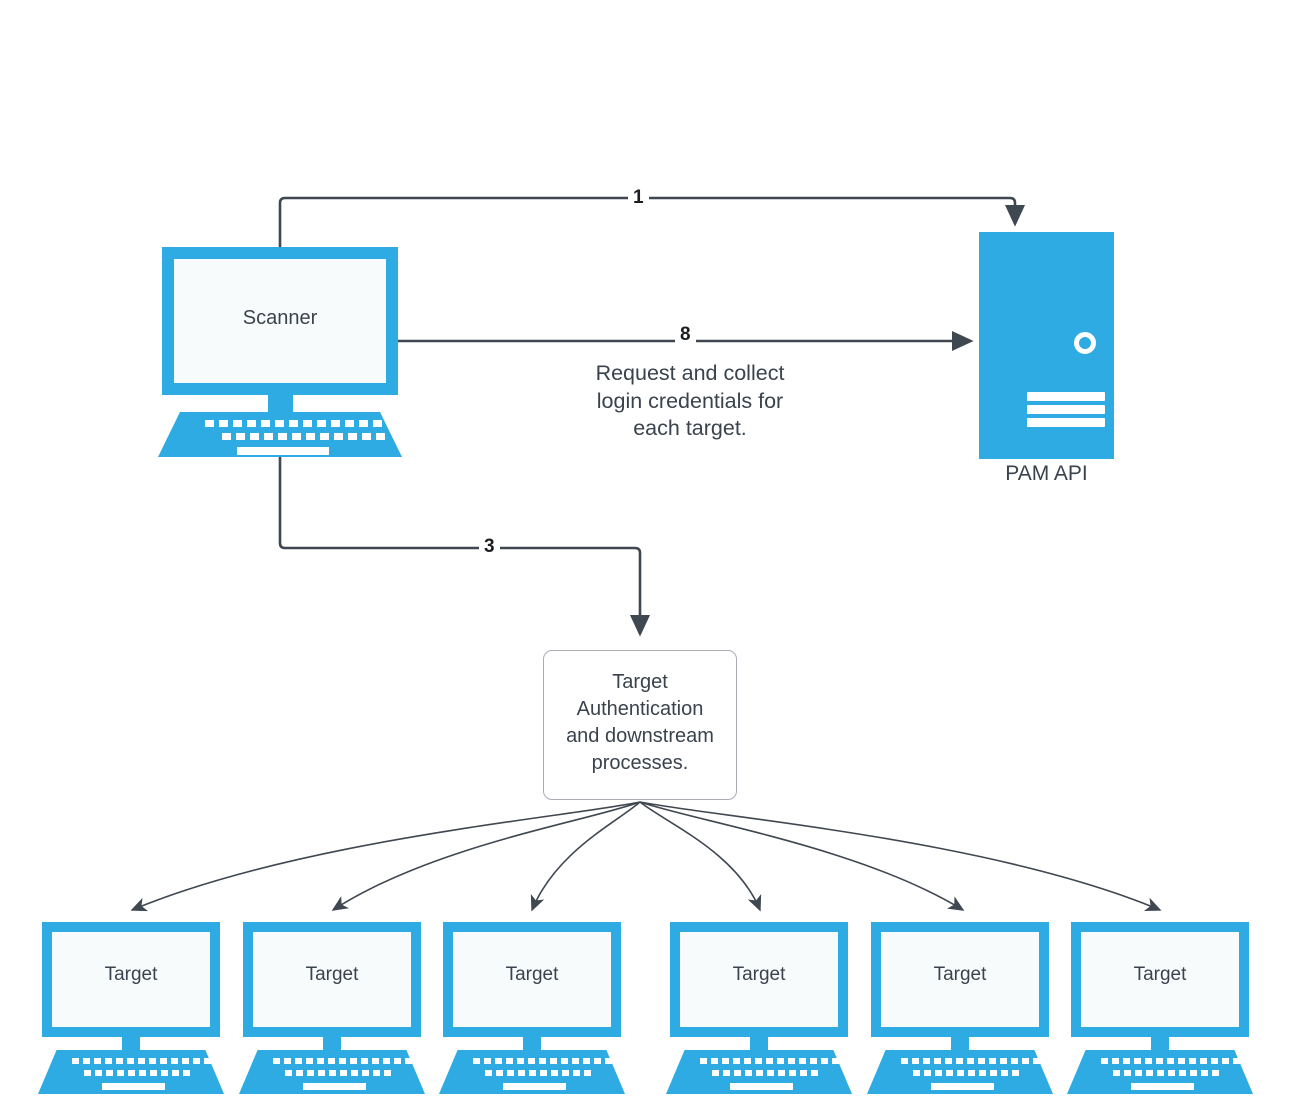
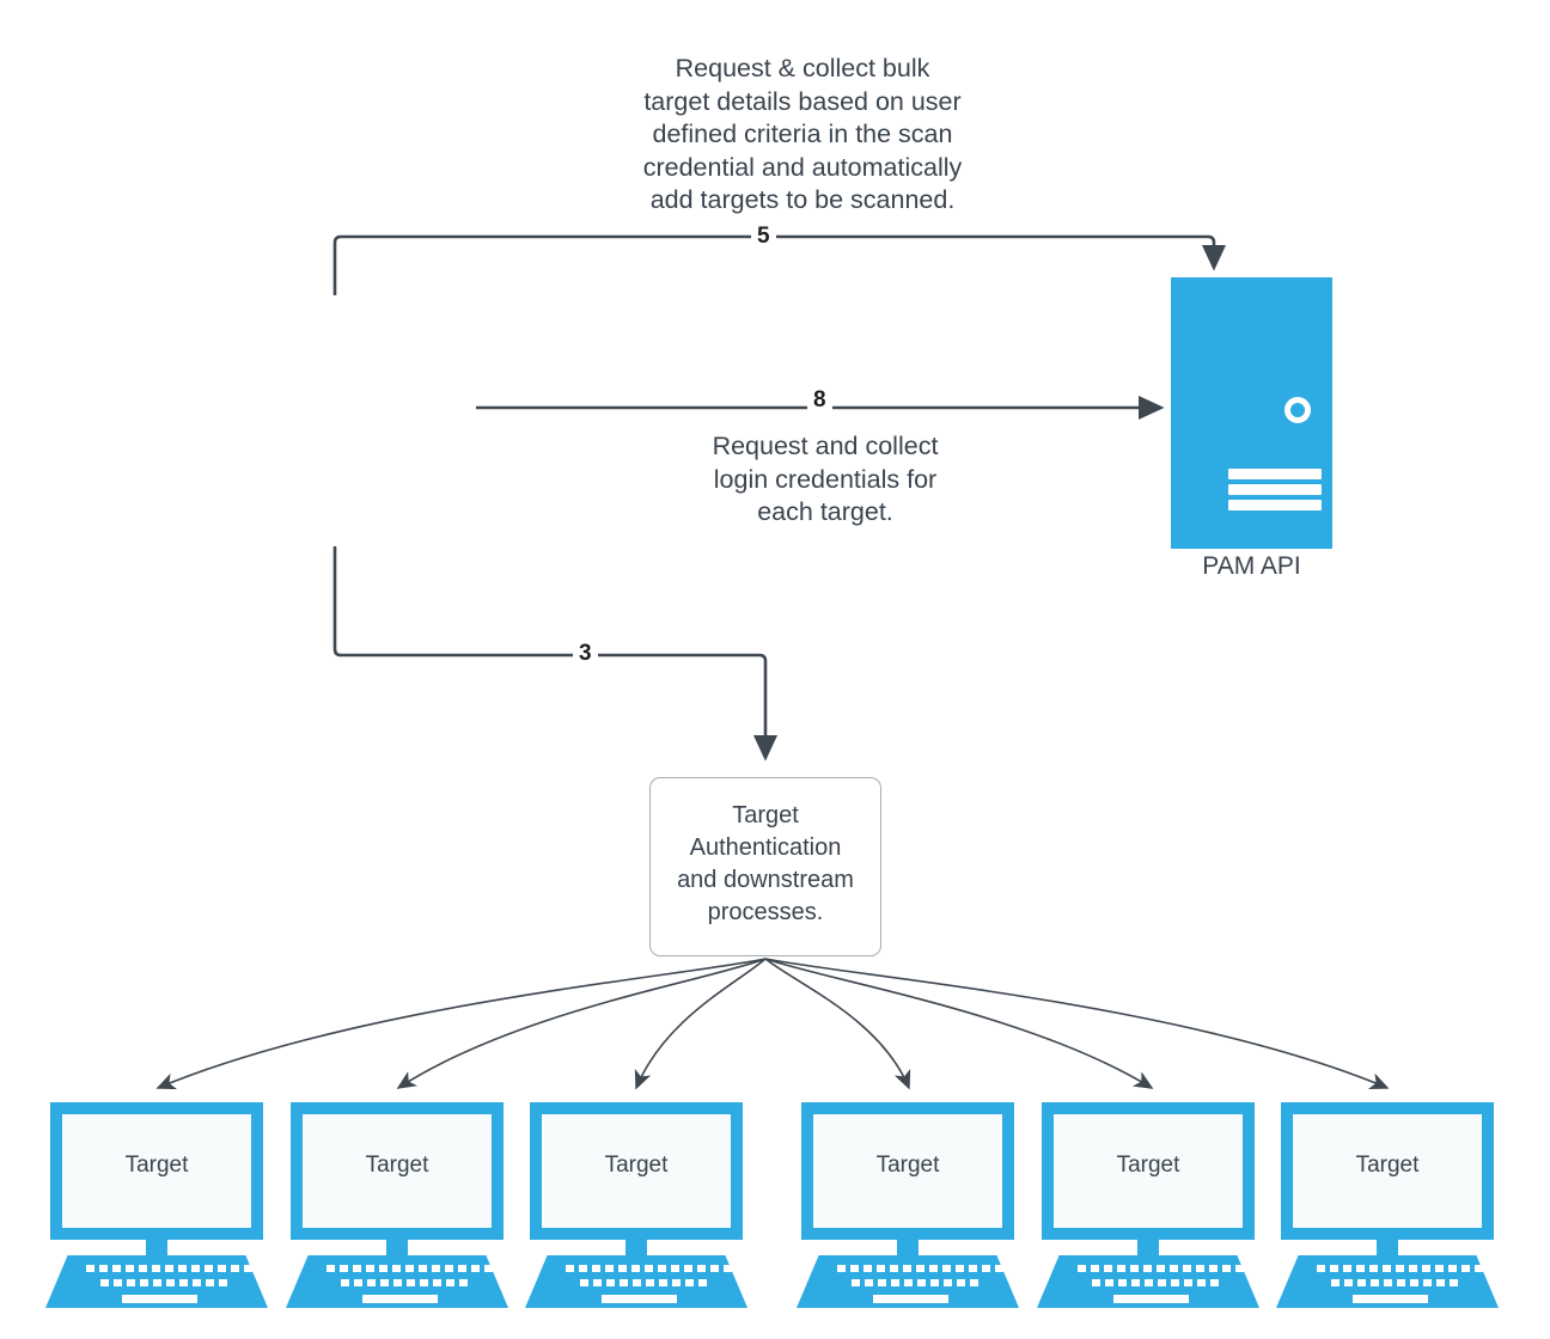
+ Request & collect bulk
+ target details based on user
+ defined criteria in the scan
+ credential and automatically
+ add targets to be scanned.
  Request and collect
  login credentials for
  each target.
- 1
+ 5
  8
  3
- Scanner
  PAM API
  Target
  Authentication
  and downstream
  processes.
  Target
  Target
  Target
  Target
  Target
  Target
